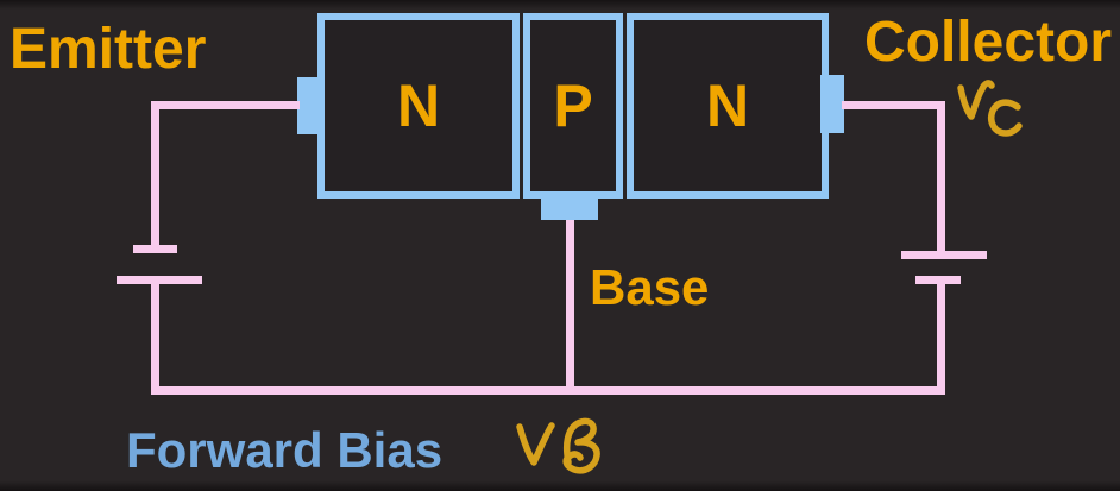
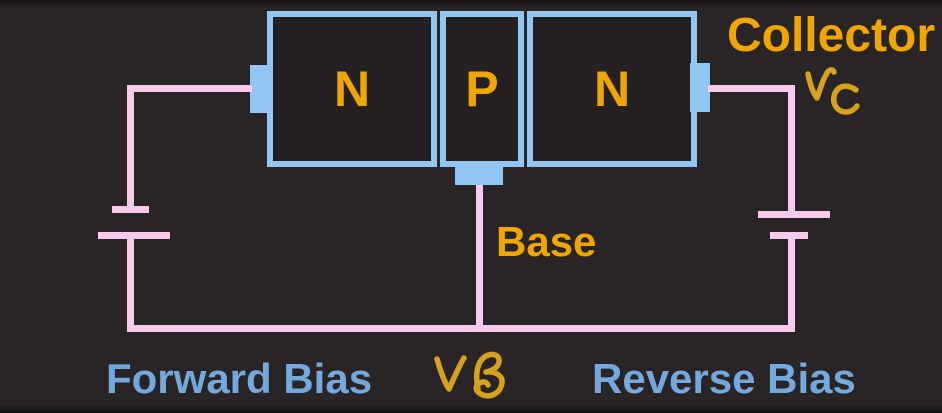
- Emitter
  Collector
  Base
  Forward Bias
+ Reverse Bias
  N
  P
  N
